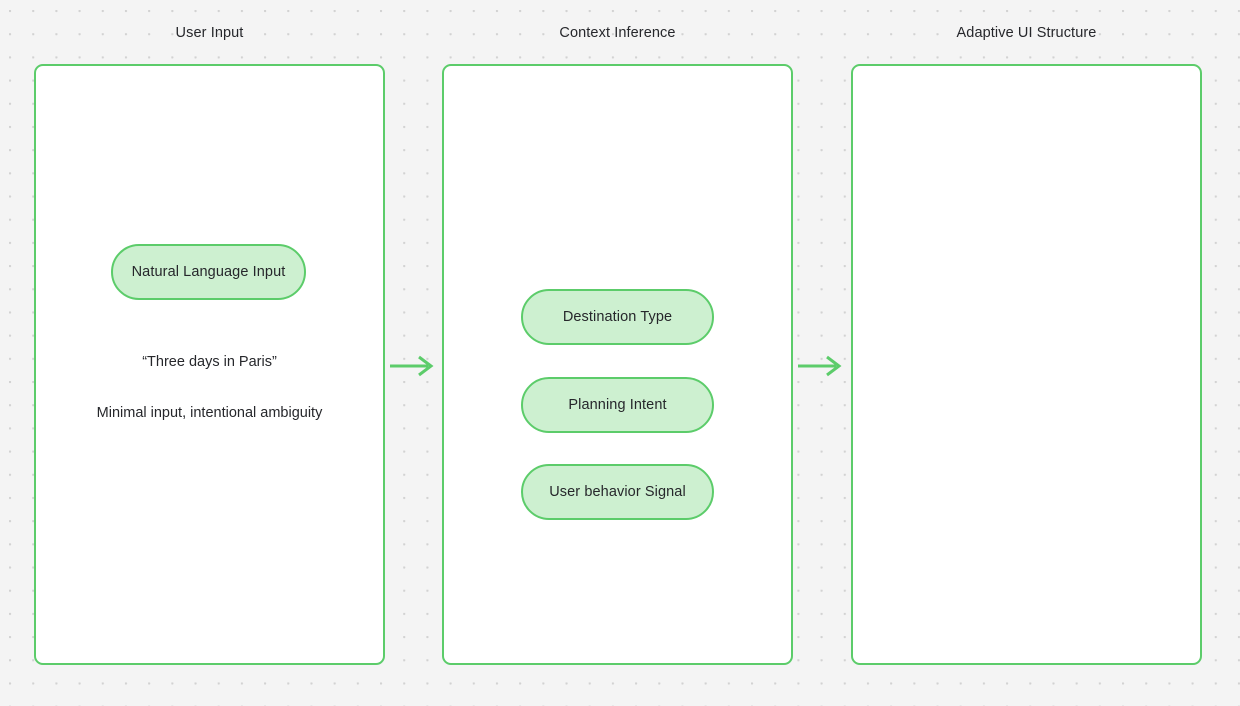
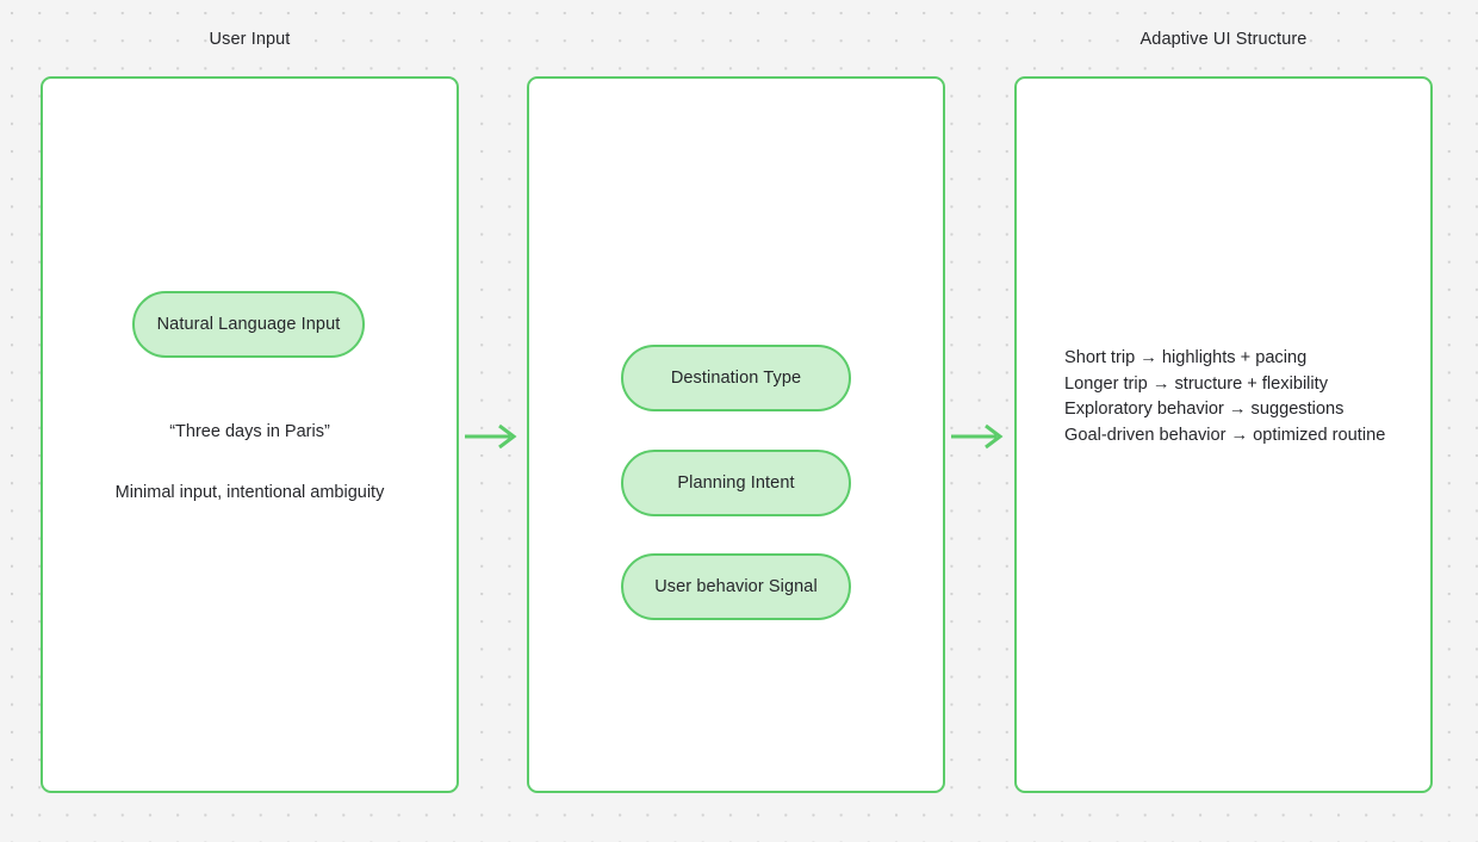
  User Input
- Context Inference
  Adaptive UI Structure
  Natural Language Input
  “Three days in Paris”
  Minimal input, intentional ambiguity
  Destination Type
  Planning Intent
  User behavior Signal
+ Short trip → highlights + pacing
+ Longer trip → structure + flexibility
+ Exploratory behavior → suggestions
+ Goal-driven behavior → optimized routine
